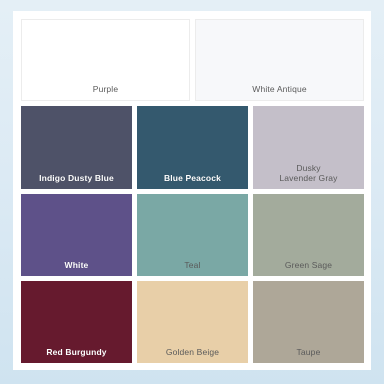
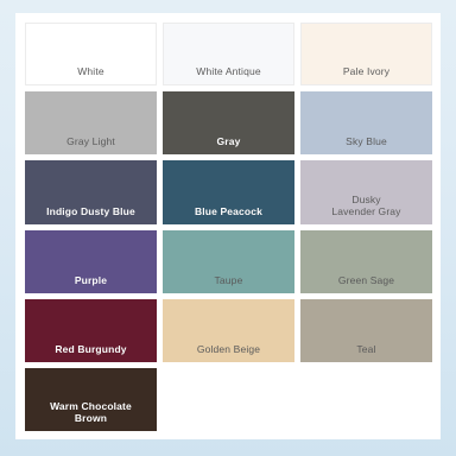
- Purple
+ White
  White Antique
+ Pale Ivory
+ Gray Light
+ Gray
+ Sky Blue
  Indigo Dusty Blue
  Blue Peacock
  Dusky
  Lavender Gray
- White
+ Purple
- Teal
+ Taupe
  Green Sage
  Red Burgundy
  Golden Beige
- Taupe
+ Teal
+ Warm Chocolate
+ Brown
